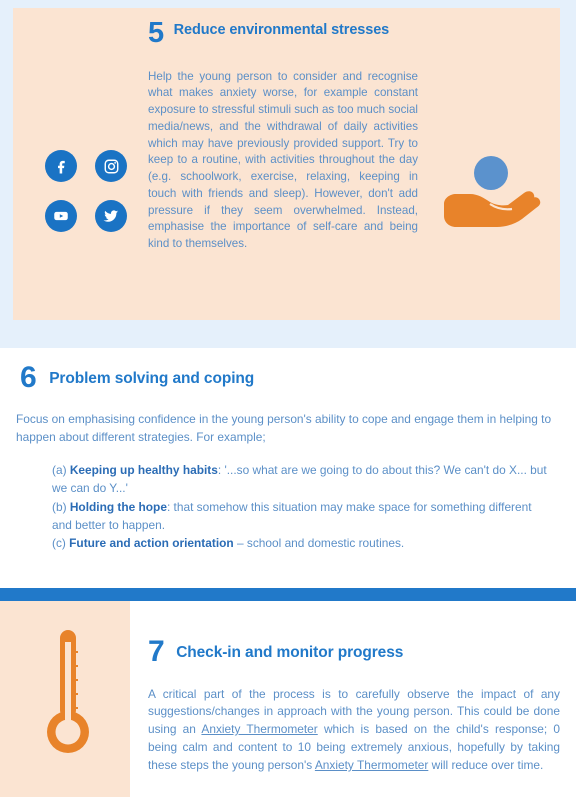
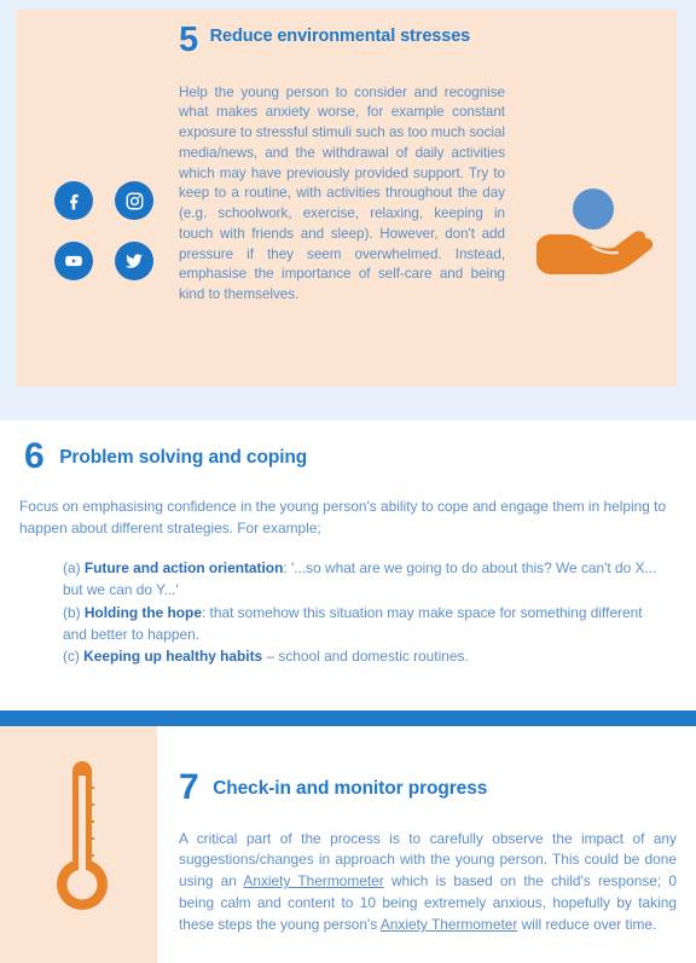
  5
  Reduce environmental stresses
  Help the young person to consider and recognise what makes anxiety worse, for example constant exposure to stressful stimuli such as too much social media/news, and the withdrawal of daily activities which may have previously provided support. Try to keep to a routine, with activities throughout the day (e.g. schoolwork, exercise, relaxing, keeping in touch with friends and sleep). However, don't add pressure if they seem overwhelmed. Instead, emphasise the importance of self-care and being kind to themselves.
  6
  Problem solving and coping
  Focus on emphasising confidence in the young person's ability to cope and engage them in helping to happen about different strategies. For example;
- (a) Keeping up healthy habits: '...so what are we going to do about this? We can't do X... but we can do Y...'
+ (a) Future and action orientation: '...so what are we going to do about this? We can't do X... but we can do Y...'
  (b) Holding the hope: that somehow this situation may make space for something different and better to happen.
- (c) Future and action orientation – school and domestic routines.
+ (c) Keeping up healthy habits – school and domestic routines.
  7
  Check-in and monitor progress
  A critical part of the process is to carefully observe the impact of any suggestions/changes in approach with the young person. This could be done using an Anxiety Thermometer which is based on the child's response; 0 being calm and content to 10 being extremely anxious, hopefully by taking these steps the young person's Anxiety Thermometer will reduce over time.
